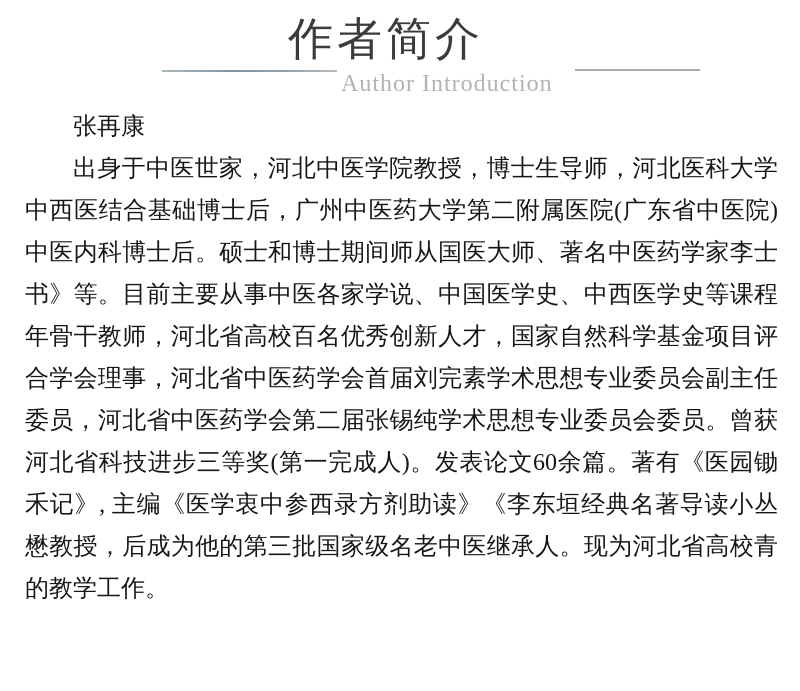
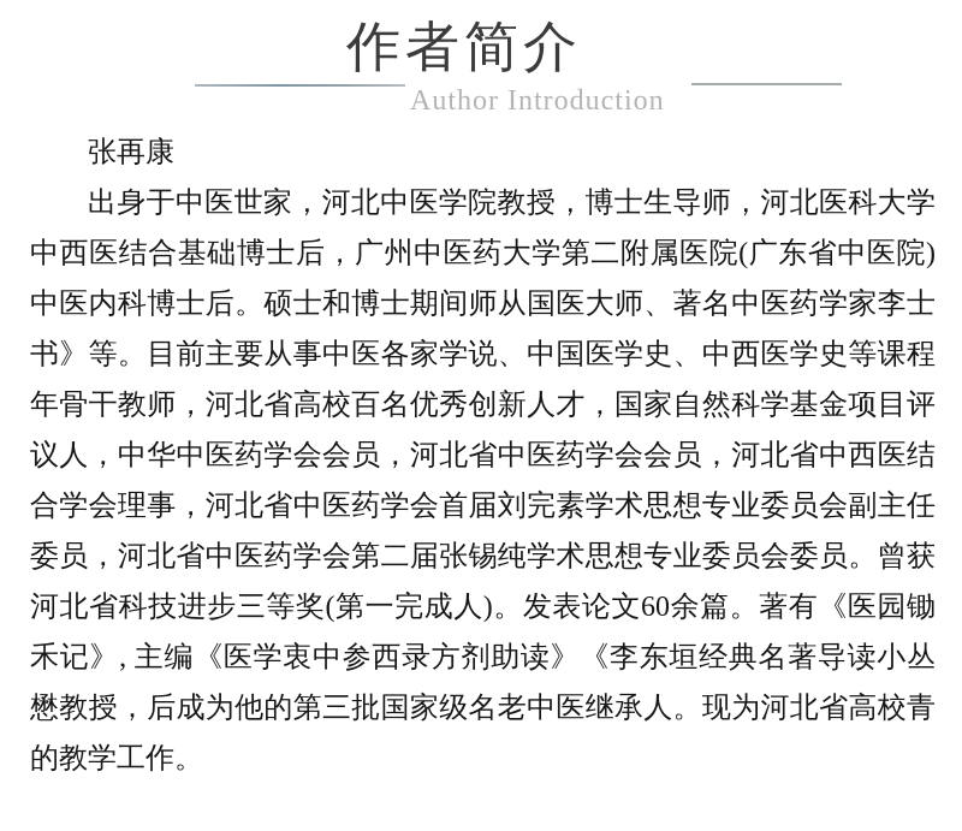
  作者简介
  Author Introduction
  张再康
  出身于中医世家，河北中医学院教授，博士生导师，河北医科大学
  中西医结合基础博士后，广州中医药大学第二附属医院(广东省中医院)
  中医内科博士后。硕士和博士期间师从国医大师、著名中医药学家李士
  书》等。目前主要从事中医各家学说、中国医学史、中西医学史等课程
  年骨干教师，河北省高校百名优秀创新人才，国家自然科学基金项目评
+ 议人，中华中医药学会会员，河北省中医药学会会员，河北省中西医结
  合学会理事，河北省中医药学会首届刘完素学术思想专业委员会副主任
  委员，河北省中医药学会第二届张锡纯学术思想专业委员会委员。曾获
  河北省科技进步三等奖(第一完成人)。发表论文60余篇。著有《医园锄
  禾记》, 主编《医学衷中参西录方剂助读》《李东垣经典名著导读小丛
  懋教授，后成为他的第三批国家级名老中医继承人。现为河北省高校青
  的教学工作。
